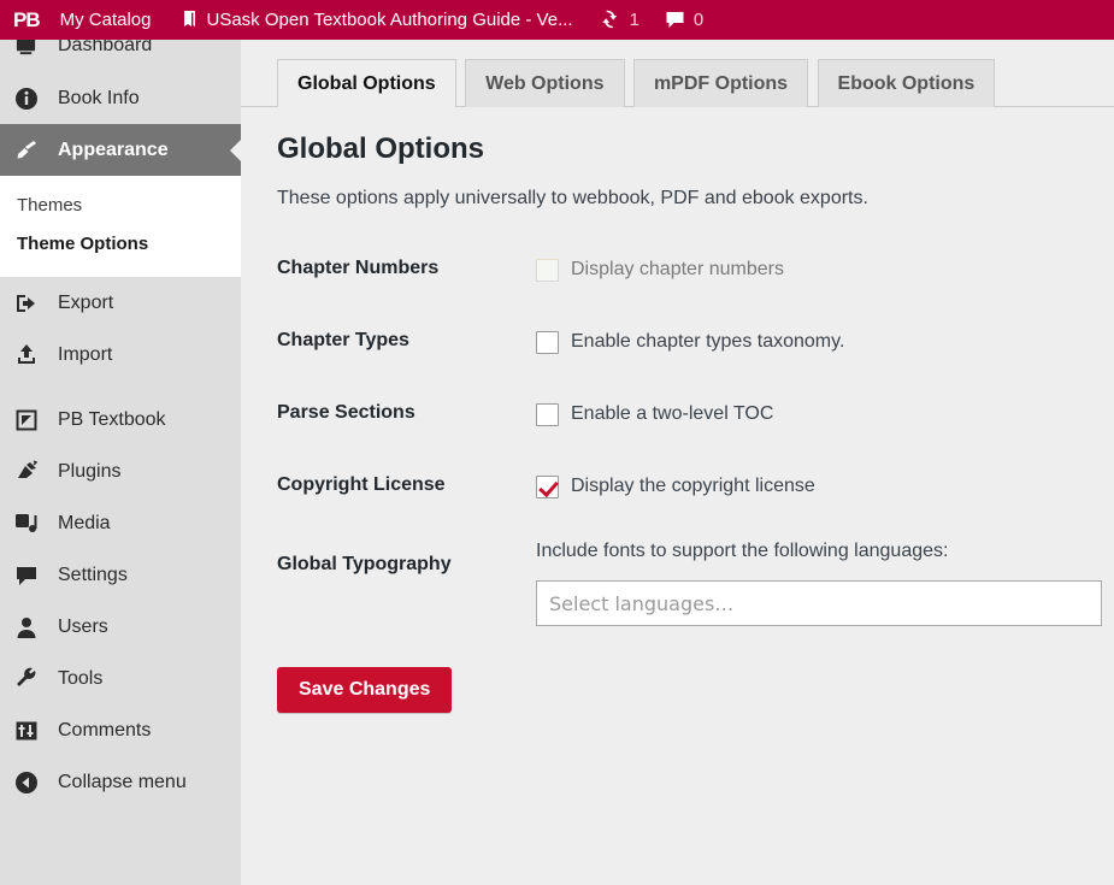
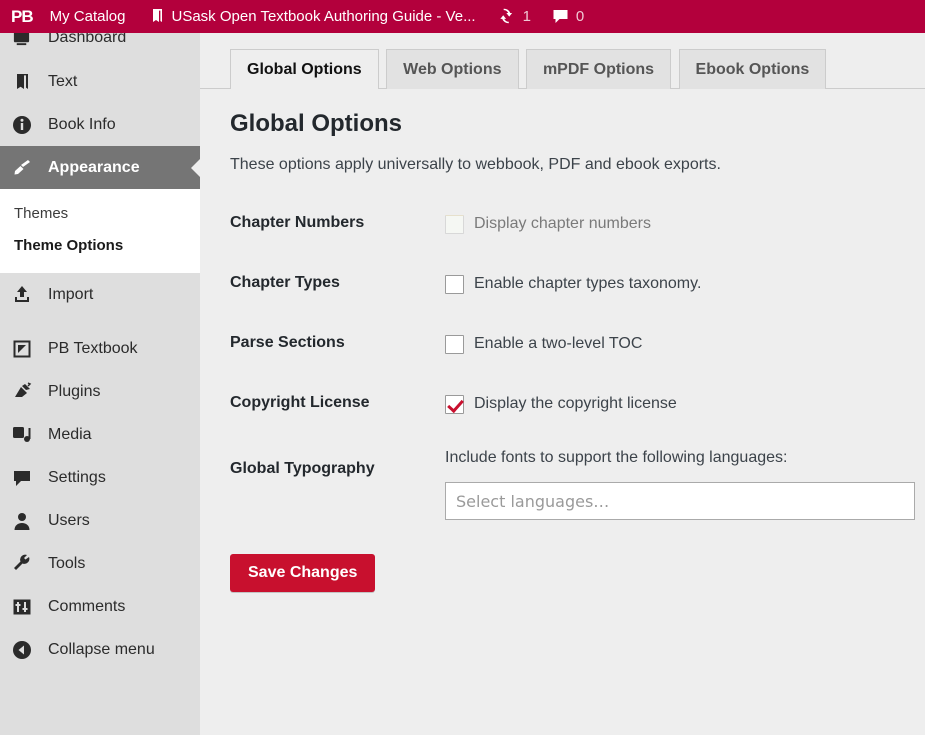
  PB
  My Catalog
  USask Open Textbook Authoring Guide - Ve...
  1
  0
  Dashboard
+ Text
  Book Info
  Appearance
  Themes
  Theme Options
- Export
  Import
  PB Textbook
  Plugins
  Media
  Settings
  Users
  Tools
  Comments
  Collapse menu
  Global Options Web Options mPDF Options Ebook Options
  Global Options
  These options apply universally to webbook, PDF and ebook exports.
  Chapter Numbers	Display chapter numbers
  Chapter Types	Enable chapter types taxonomy.
  Parse Sections	Enable a two-level TOC
  Copyright License	Display the copyright license
  Global Typography	Include fonts to support the following languages: Select languages…
  Save Changes
